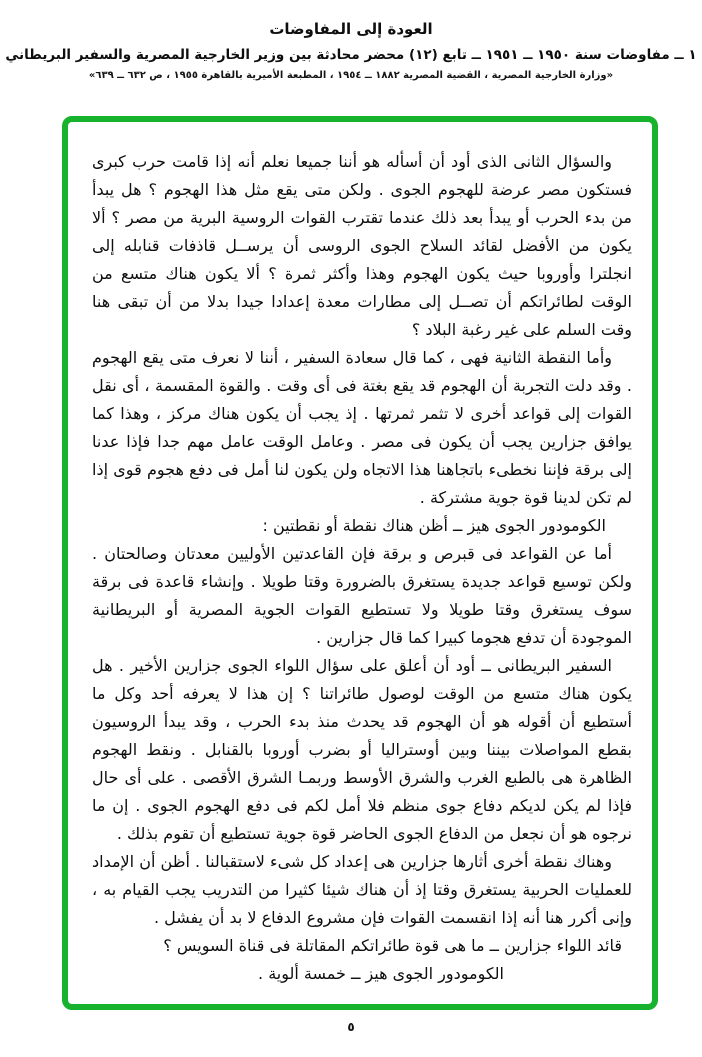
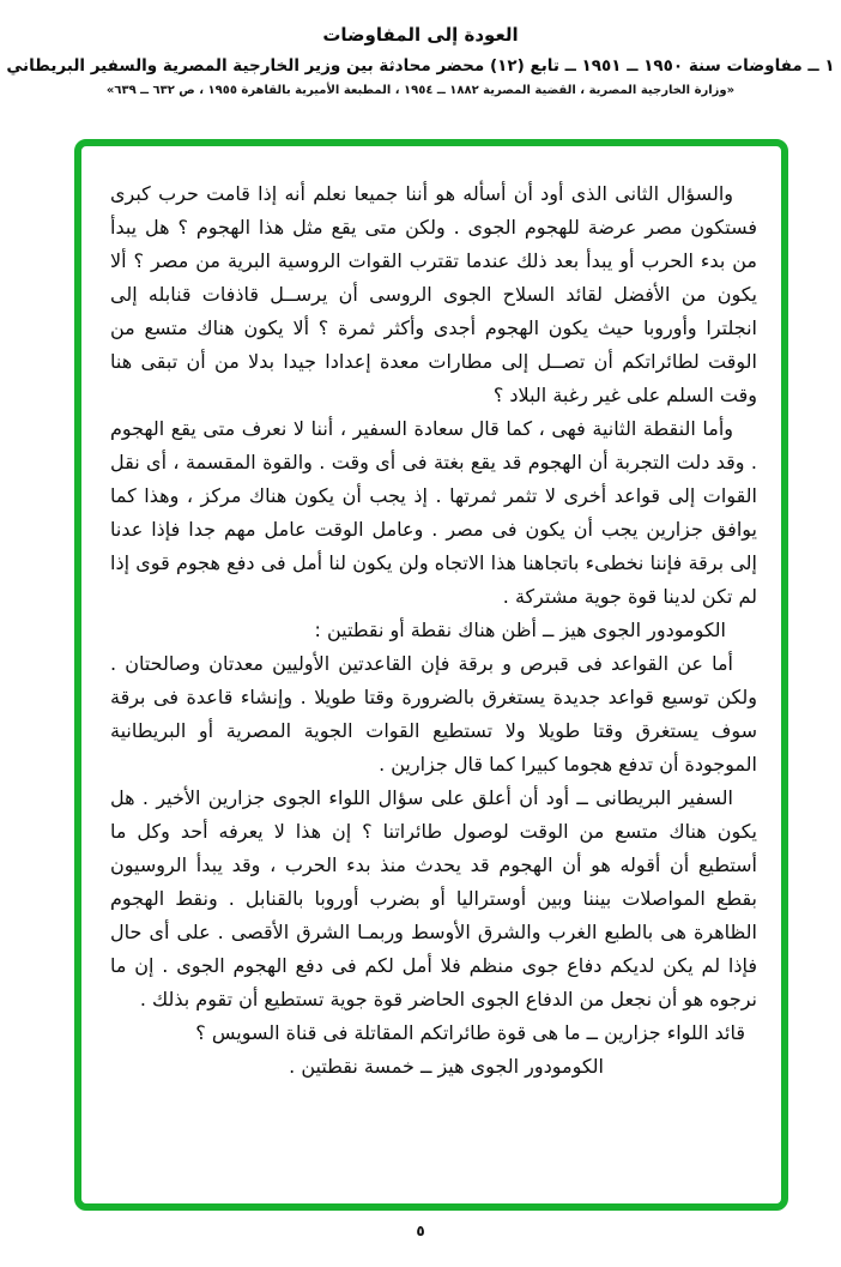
  العودة إلى المفاوضات
  ١ ــ مفاوضات سنة ١٩٥٠ ــ ١٩٥١ ــ تابع (١٢) محضر محادثة بين وزير الخارجية المصرية والسفير البريطاني
  «وزارة الخارجية المصرية ، القضية المصرية ١٨٨٢ ــ ١٩٥٤ ، المطبعة الأميرية بالقاهرة ١٩٥٥ ، ص ٦٣٢ ــ ٦٣٩»
- والسؤال الثانى الذى أود أن أسأله هو أننا جميعا نعلم أنه إذا قامت حرب كبرى فستكون مصر عرضة للهجوم الجوى . ولكن متى يقع مثل هذا الهجوم ؟ هل يبدأ من بدء الحرب أو يبدأ بعد ذلك عندما تقترب القوات الروسية البرية من مصر ؟ ألا يكون من الأفضل لقائد السلاح الجوى الروسى أن يرســل قاذفات قنابله إلى انجلترا وأوروبا حيث يكون الهجوم وهذا وأكثر ثمرة ؟ ألا يكون هناك متسع من الوقت لطائراتكم أن تصــل إلى مطارات معدة إعدادا جيدا بدلا من أن تبقى هنا وقت السلم على غير رغبة البلاد ؟
+ والسؤال الثانى الذى أود أن أسأله هو أننا جميعا نعلم أنه إذا قامت حرب كبرى فستكون مصر عرضة للهجوم الجوى . ولكن متى يقع مثل هذا الهجوم ؟ هل يبدأ من بدء الحرب أو يبدأ بعد ذلك عندما تقترب القوات الروسية البرية من مصر ؟ ألا يكون من الأفضل لقائد السلاح الجوى الروسى أن يرســل قاذفات قنابله إلى انجلترا وأوروبا حيث يكون الهجوم أجدى وأكثر ثمرة ؟ ألا يكون هناك متسع من الوقت لطائراتكم أن تصــل إلى مطارات معدة إعدادا جيدا بدلا من أن تبقى هنا وقت السلم على غير رغبة البلاد ؟
  وأما النقطة الثانية فهى ، كما قال سعادة السفير ، أننا لا نعرف متى يقع الهجوم . وقد دلت التجربة أن الهجوم قد يقع بغتة فى أى وقت . والقوة المقسمة ، أى نقل القوات إلى قواعد أخرى لا تثمر ثمرتها . إذ يجب أن يكون هناك مركز ، وهذا كما يوافق جزارين يجب أن يكون فى مصر . وعامل الوقت عامل مهم جدا فإذا عدنا إلى برقة فإننا نخطىء باتجاهنا هذا الاتجاه ولن يكون لنا أمل فى دفع هجوم قوى إذا لم تكن لدينا قوة جوية مشتركة .
  الكومودور الجوى هيز ــ أظن هناك نقطة أو نقطتين :
  أما عن القواعد فى قبرص و برقة فإن القاعدتين الأوليين معدتان وصالحتان . ولكن توسيع قواعد جديدة يستغرق بالضرورة وقتا طويلا . وإنشاء قاعدة فى برقة سوف يستغرق وقتا طويلا ولا تستطيع القوات الجوية المصرية أو البريطانية الموجودة أن تدفع هجوما كبيرا كما قال جزارين .
  السفير البريطانى ــ أود أن أعلق على سؤال اللواء الجوى جزارين الأخير . هل يكون هناك متسع من الوقت لوصول طائراتنا ؟ إن هذا لا يعرفه أحد وكل ما أستطيع أن أقوله هو أن الهجوم قد يحدث منذ بدء الحرب ، وقد يبدأ الروسيون بقطع المواصلات بيننا وبين أوستراليا أو بضرب أوروبا بالقنابل . ونقط الهجوم الظاهرة هى بالطبع الغرب والشرق الأوسط وربمـا الشرق الأقصى . على أى حال فإذا لم يكن لديكم دفاع جوى منظم فلا أمل لكم فى دفع الهجوم الجوى . إن ما نرجوه هو أن نجعل من الدفاع الجوى الحاضر قوة جوية تستطيع أن تقوم بذلك .
- وهناك نقطة أخرى أثارها جزارين هى إعداد كل شىء لاستقبالنا . أظن أن الإمداد للعمليات الحربية يستغرق وقتا إذ أن هناك شيئا كثيرا من التدريب يجب القيام به ، وإنى أكرر هنا أنه إذا انقسمت القوات فإن مشروع الدفاع لا بد أن يفشل .
  قائد اللواء جزارين ــ ما هى قوة طائراتكم المقاتلة فى قناة السويس ؟
- الكومودور الجوى هيز ــ خمسة ألوية .
+ الكومودور الجوى هيز ــ خمسة نقطتين .
  ٥
